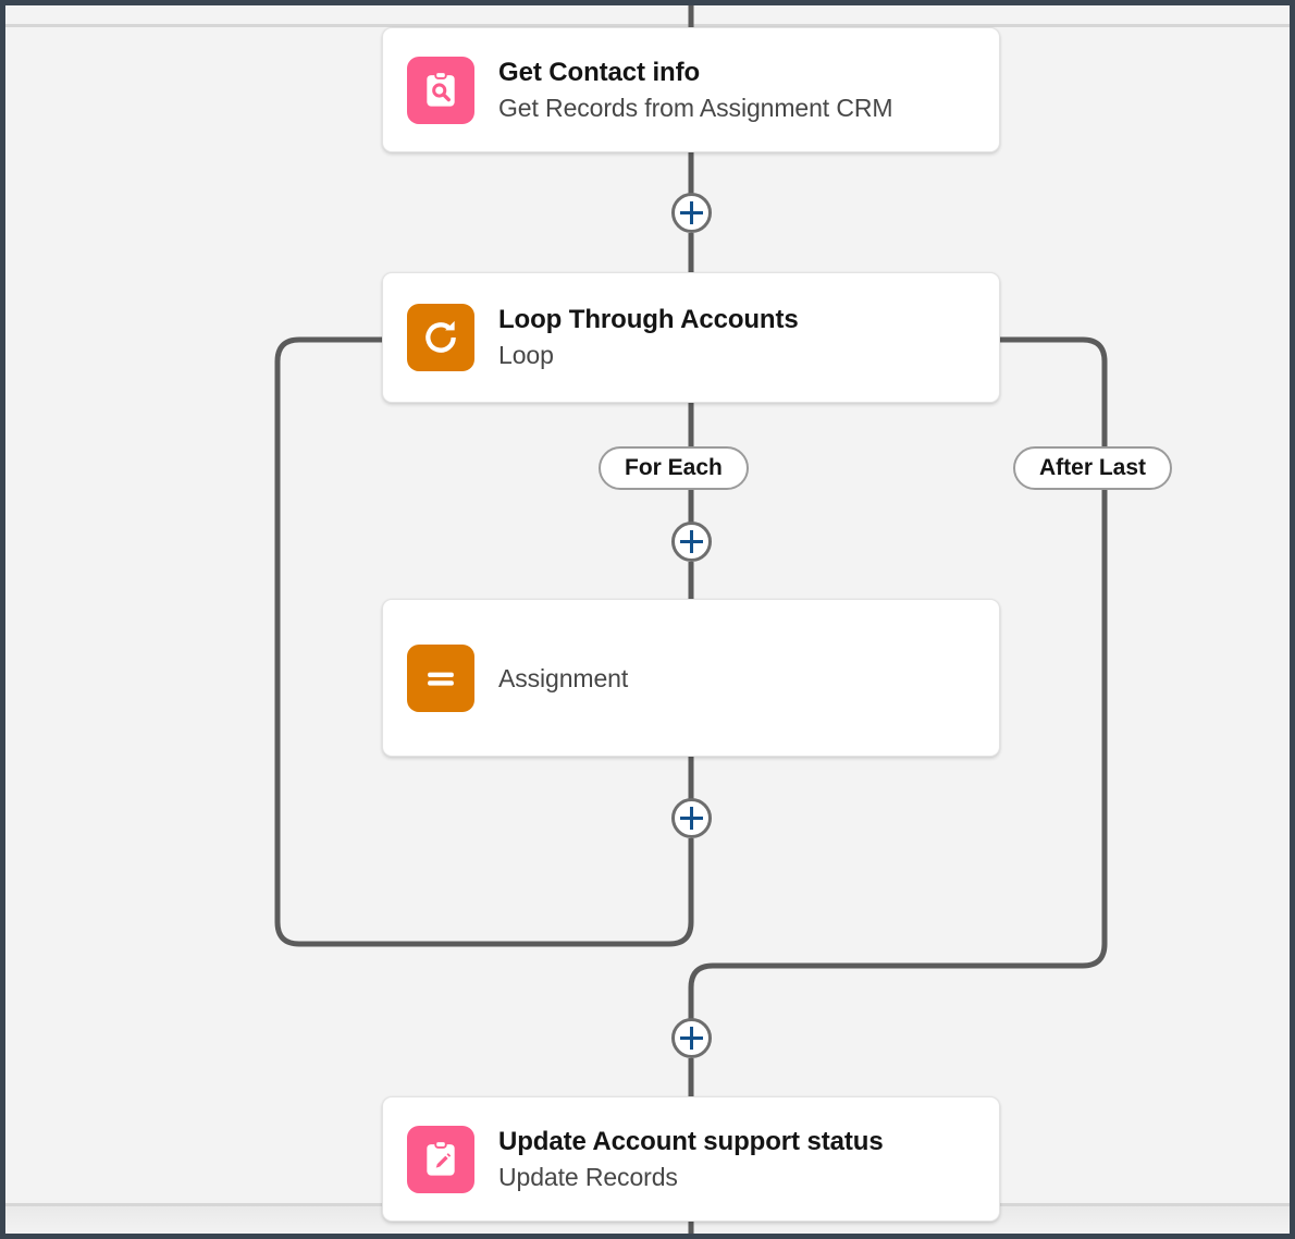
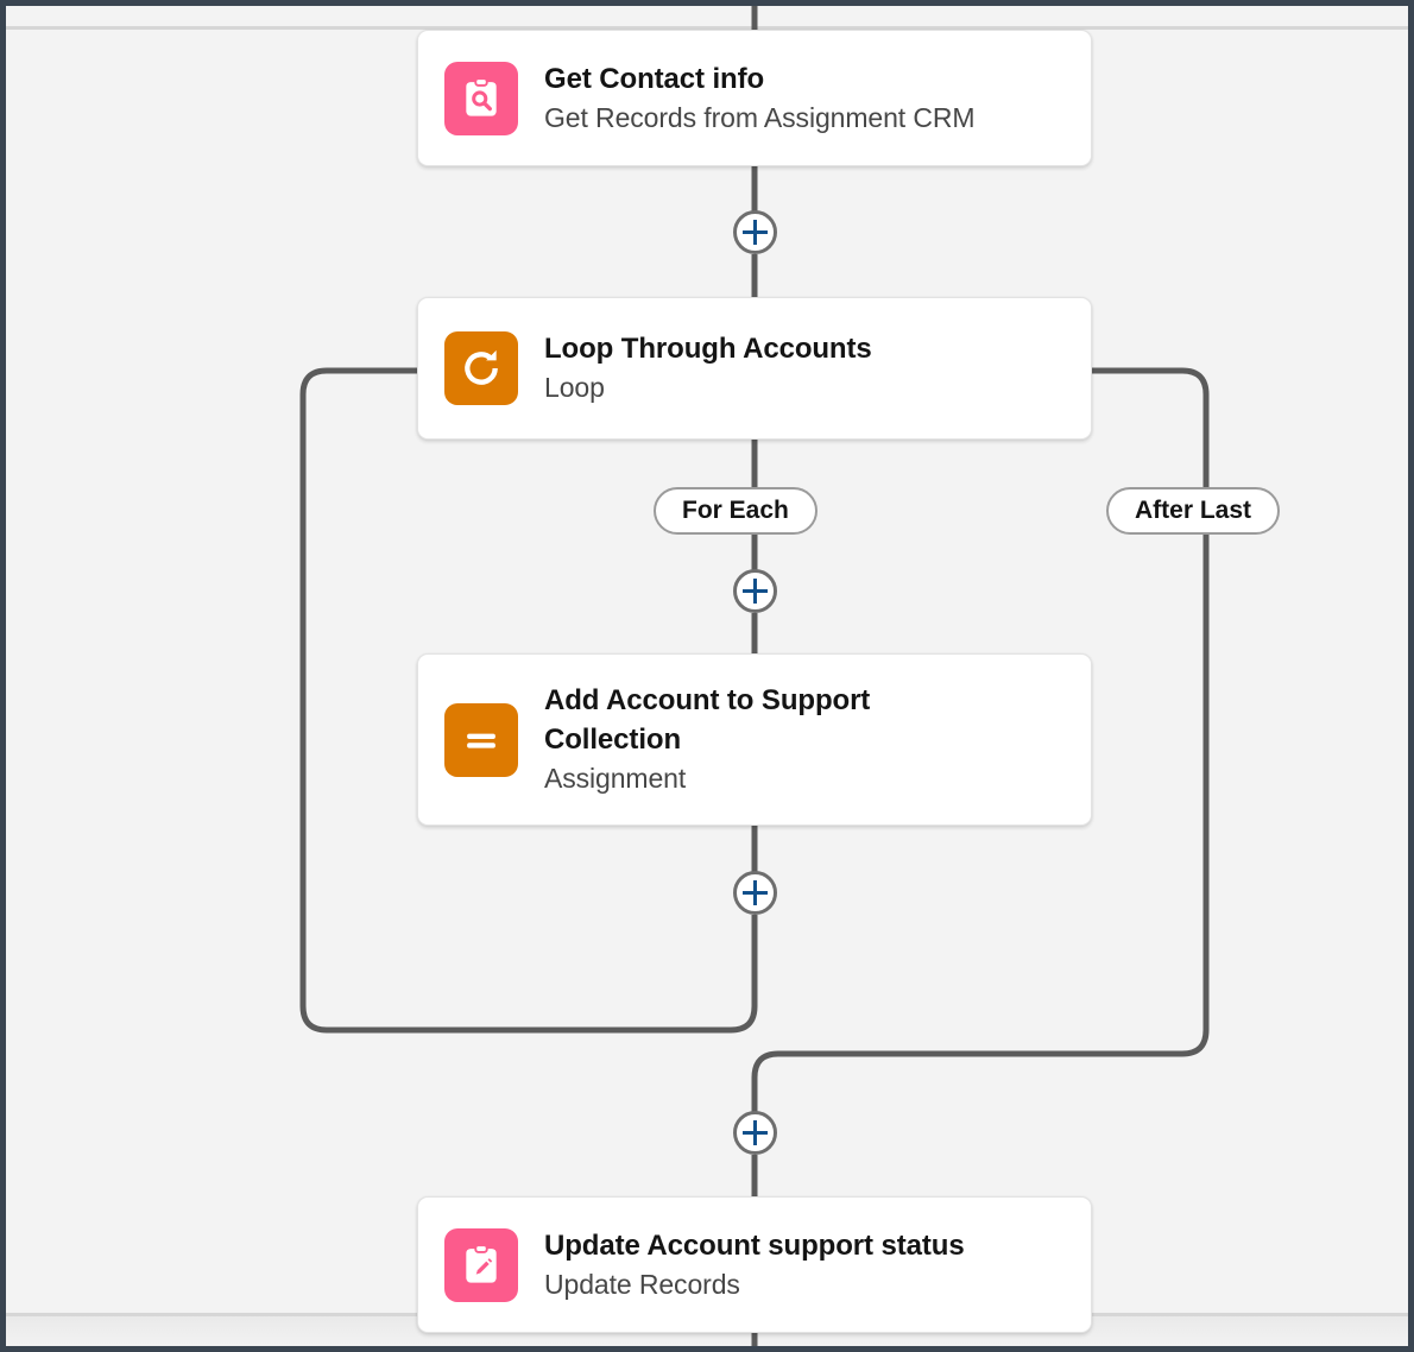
  Get Contact info
  Get Records from Assignment CRM
  Loop Through Accounts
  Loop
+ Add Account to Support Collection
  Assignment
  Update Account support status
  Update Records
  For Each
  After Last
